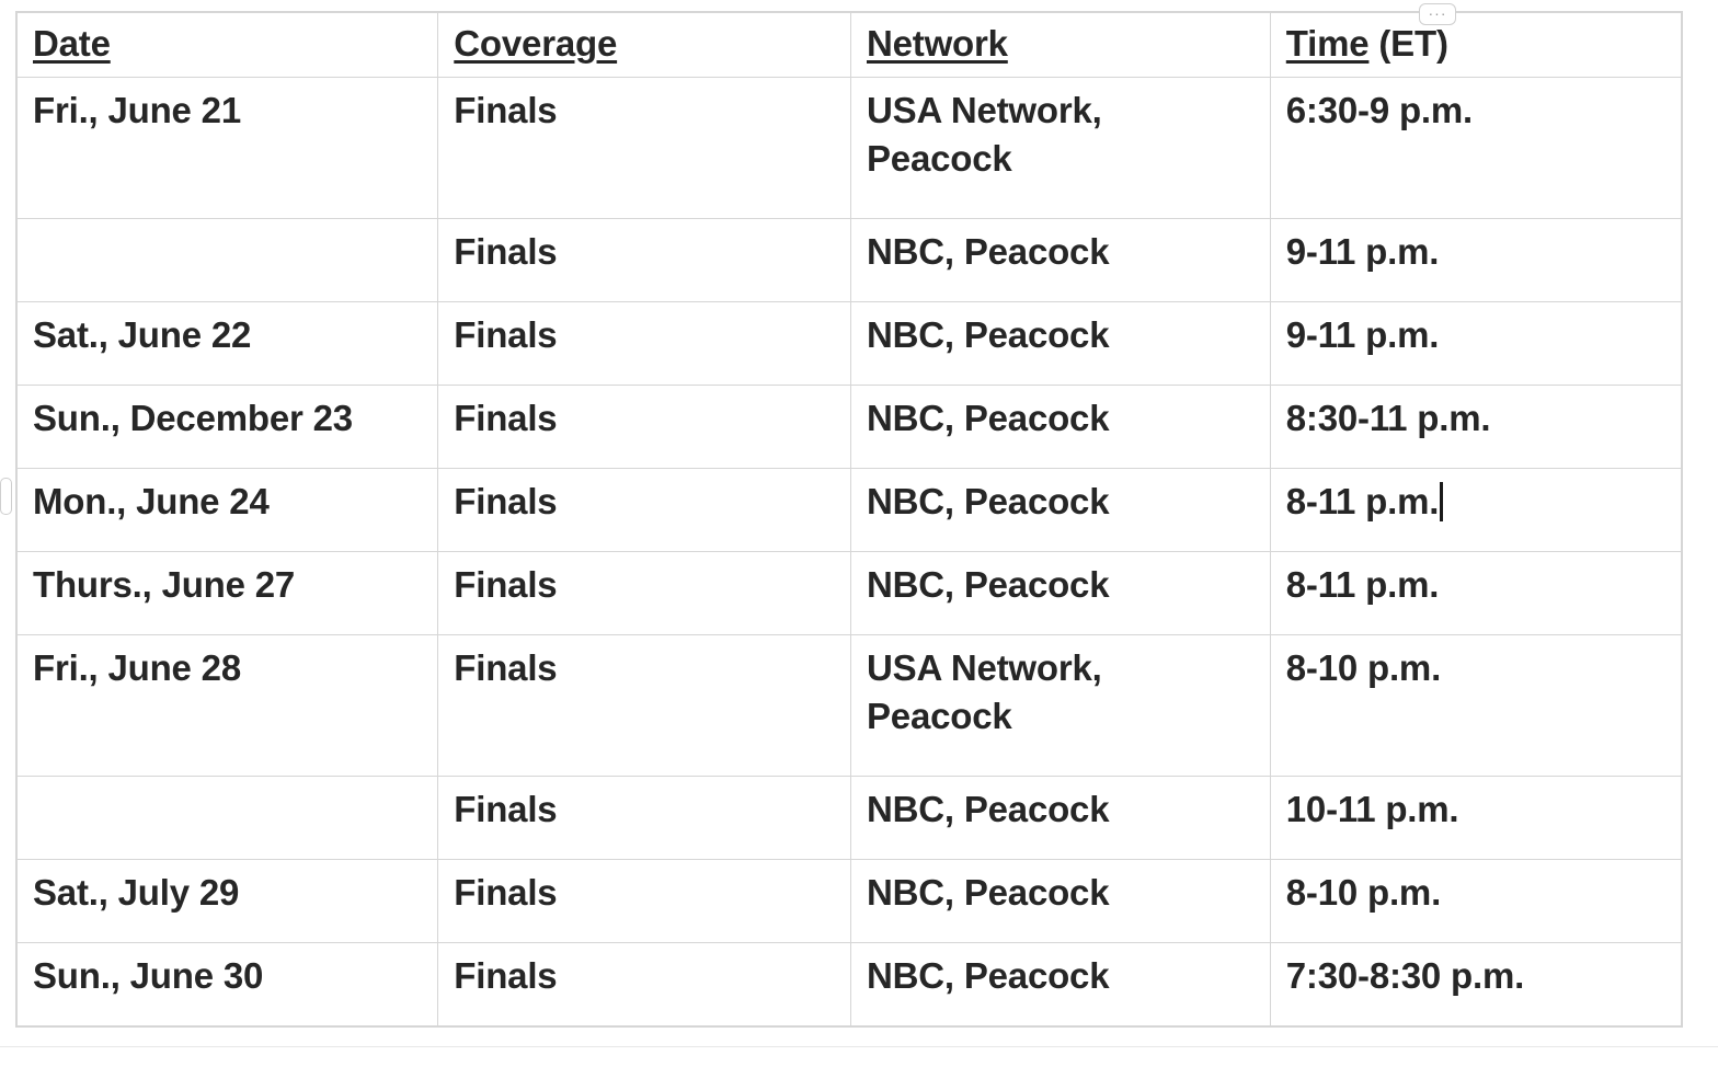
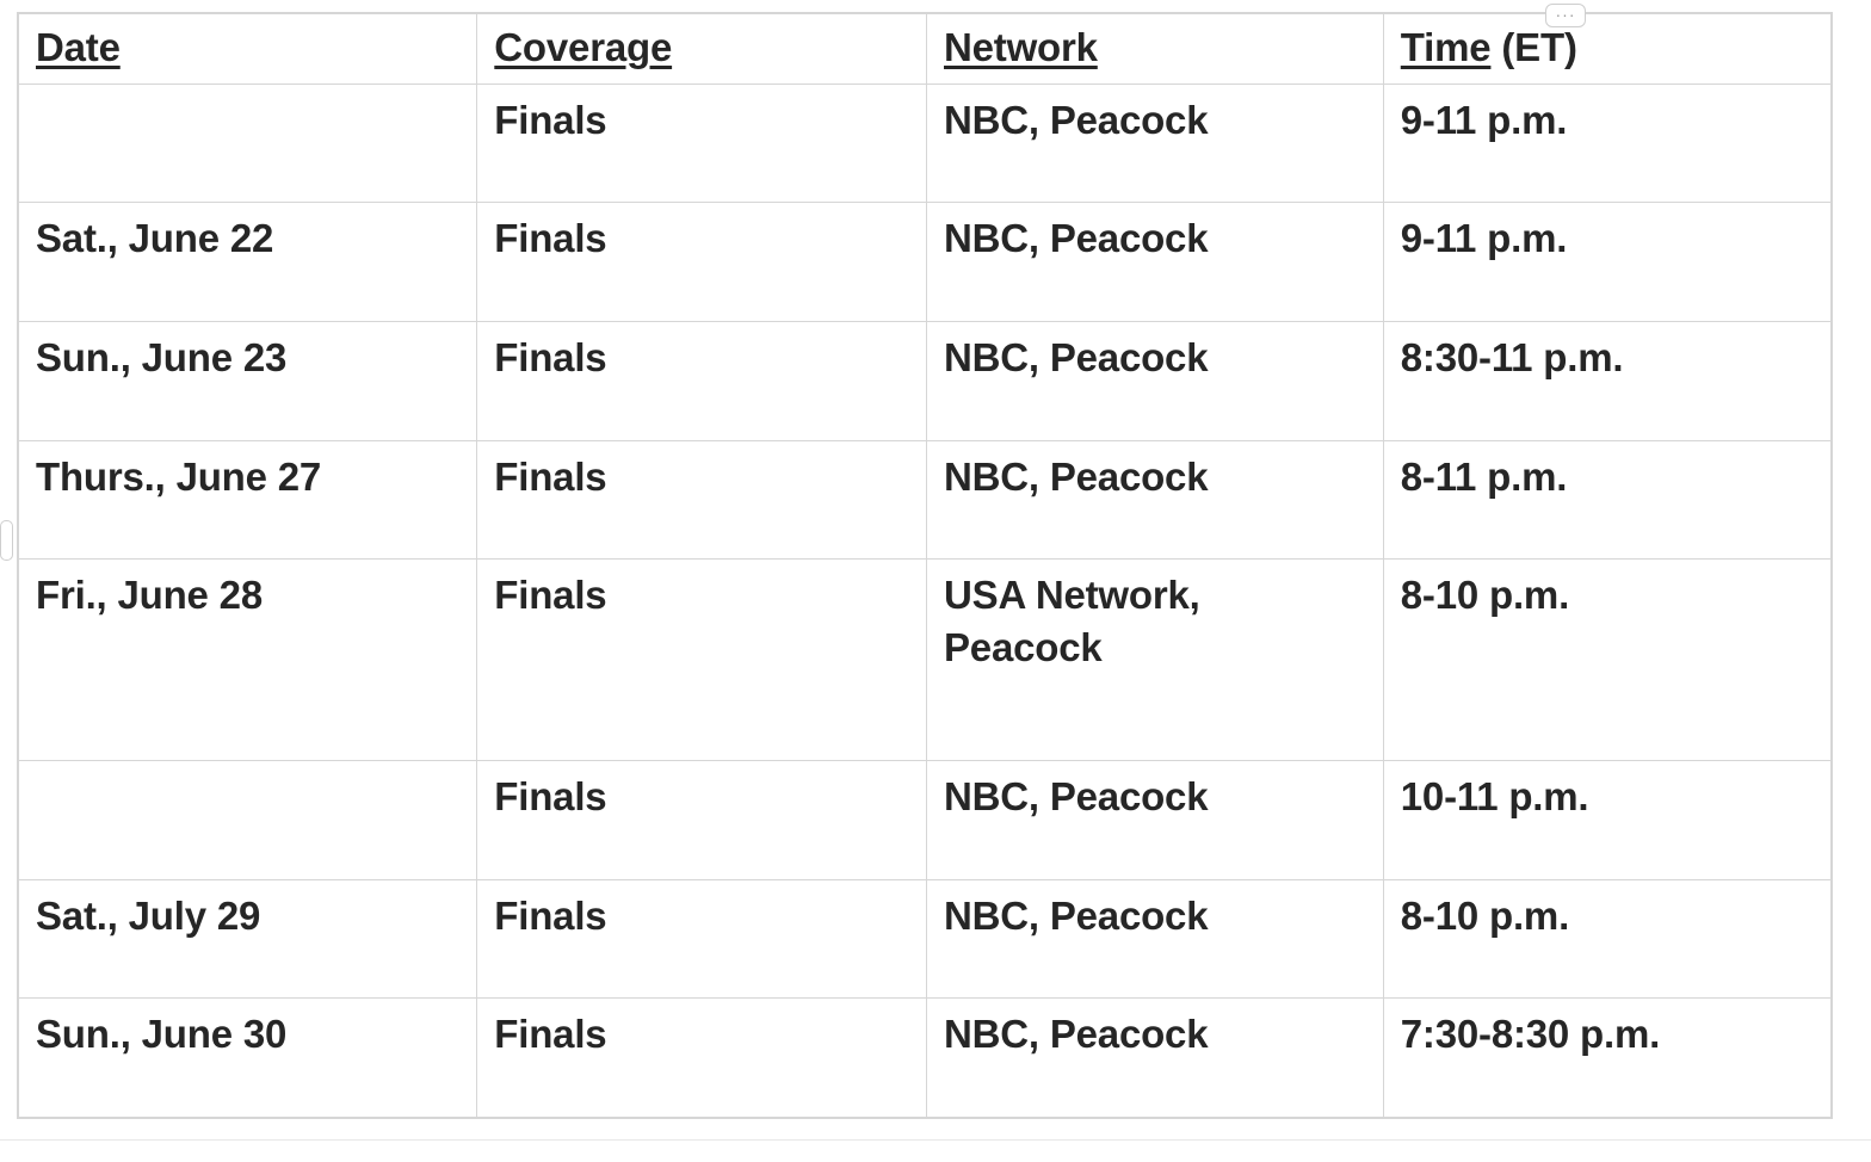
  ···
  Date	Coverage	Network	Time (ET)
- Fri., June 21	Finals	USA Network, Peacock	6:30-9 p.m.
  	Finals	NBC, Peacock	9-11 p.m.
  Sat., June 22	Finals	NBC, Peacock	9-11 p.m.
- Sun., December 23	Finals	NBC, Peacock	8:30-11 p.m.
+ Sun., June 23	Finals	NBC, Peacock	8:30-11 p.m.
- Mon., June 24	Finals	NBC, Peacock	8-11 p.m.
  Thurs., June 27	Finals	NBC, Peacock	8-11 p.m.
  Fri., June 28	Finals	USA Network, Peacock	8-10 p.m.
  	Finals	NBC, Peacock	10-11 p.m.
  Sat., July 29	Finals	NBC, Peacock	8-10 p.m.
  Sun., June 30	Finals	NBC, Peacock	7:30-8:30 p.m.
